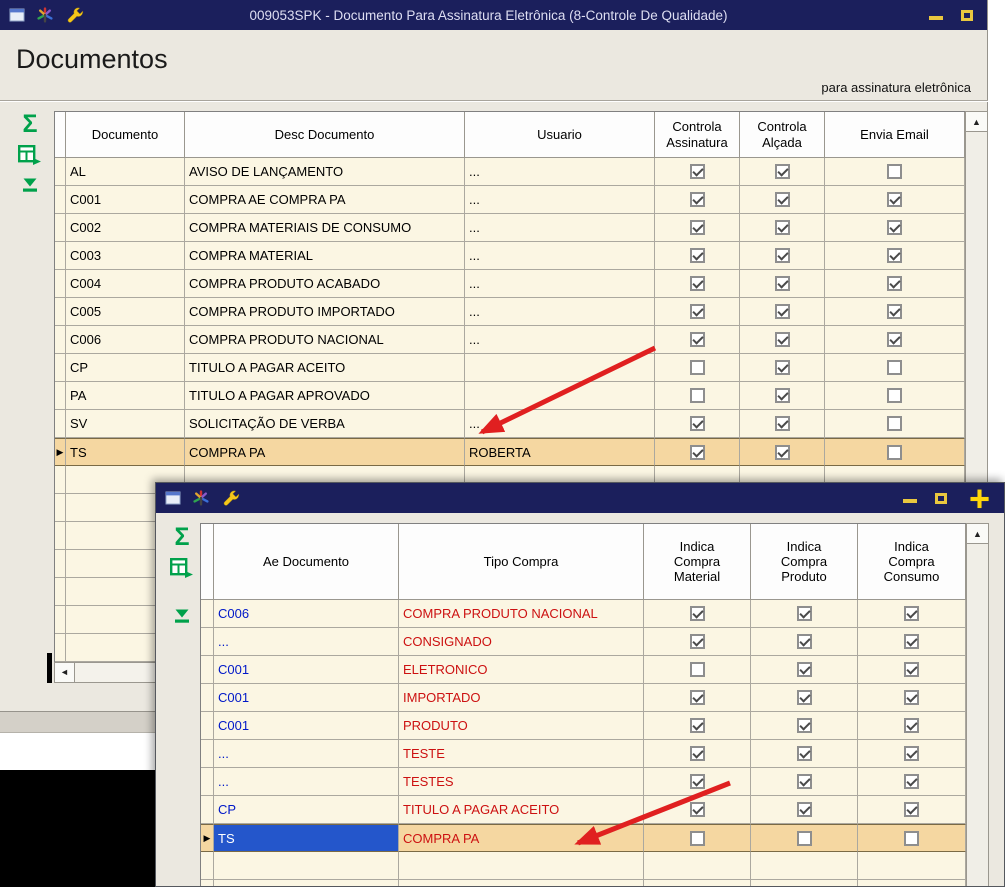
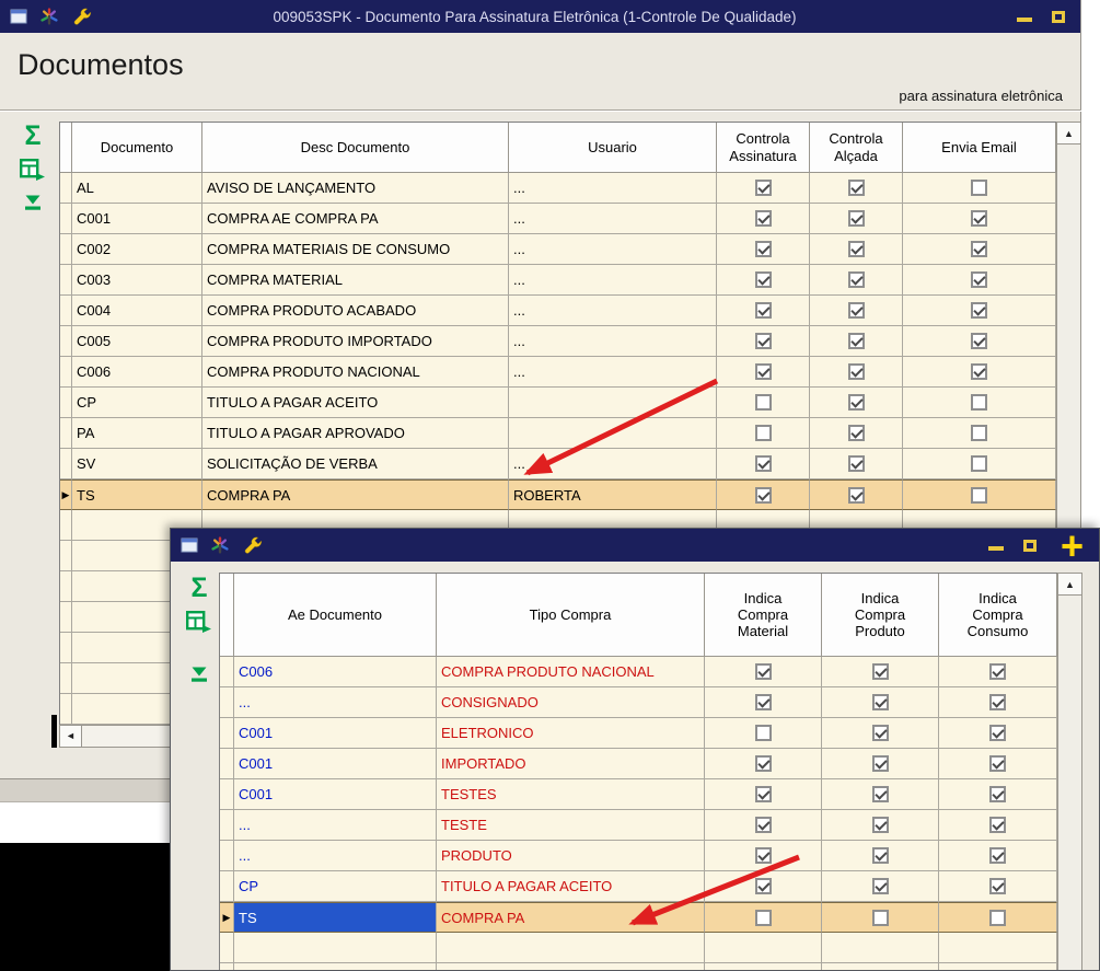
- 009053SPK - Documento Para Assinatura Eletrônica (8-Controle De Qualidade)
+ 009053SPK - Documento Para Assinatura Eletrônica (1-Controle De Qualidade)
  Documentos
  para assinatura eletrônica
  Σ
  Documento
  Desc Documento
  Usuario
  Controla
  Assinatura
  Controla
  Alçada
  Envia Email
  AL
  AVISO DE LANÇAMENTO
  ...
  C001
  COMPRA AE COMPRA PA
  ...
  C002
  COMPRA MATERIAIS DE CONSUMO
  ...
  C003
  COMPRA MATERIAL
  ...
  C004
  COMPRA PRODUTO ACABADO
  ...
  C005
  COMPRA PRODUTO IMPORTADO
  ...
  C006
  COMPRA PRODUTO NACIONAL
  ...
  CP
  TITULO A PAGAR ACEITO
  PA
  TITULO A PAGAR APROVADO
  SV
  SOLICITAÇÃO DE VERBA
  ...
  ▶
  TS
  COMPRA PA
  ROBERTA
  ▲
  ◄
  +
  Σ
  Ae Documento
  Tipo Compra
  Indica
  Compra
  Material
  Indica
  Compra
  Produto
  Indica
  Compra
  Consumo
  C006
  COMPRA PRODUTO NACIONAL
  ...
  CONSIGNADO
  C001
  ELETRONICO
  C001
  IMPORTADO
  C001
- PRODUTO
+ TESTES
  ...
  TESTE
  ...
- TESTES
+ PRODUTO
  CP
  TITULO A PAGAR ACEITO
  ▶
  TS
  COMPRA PA
  ▲
